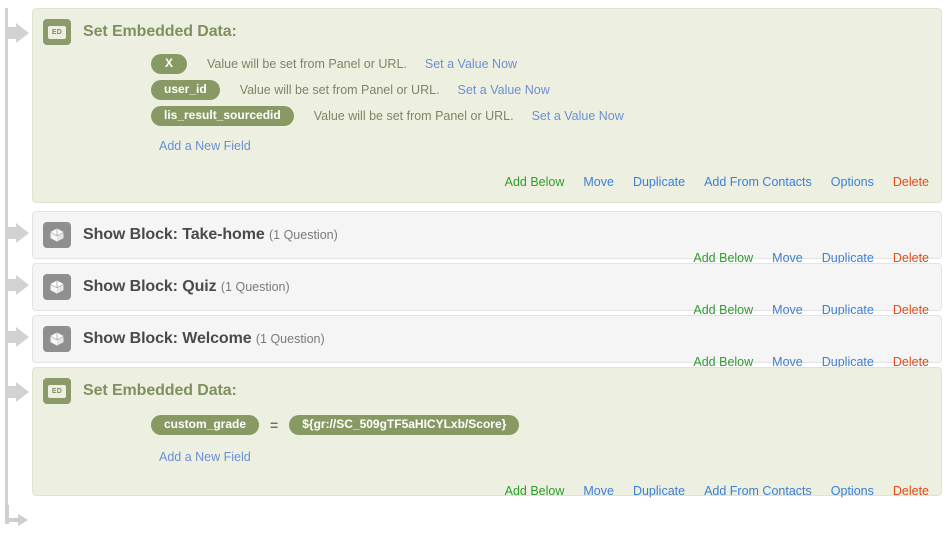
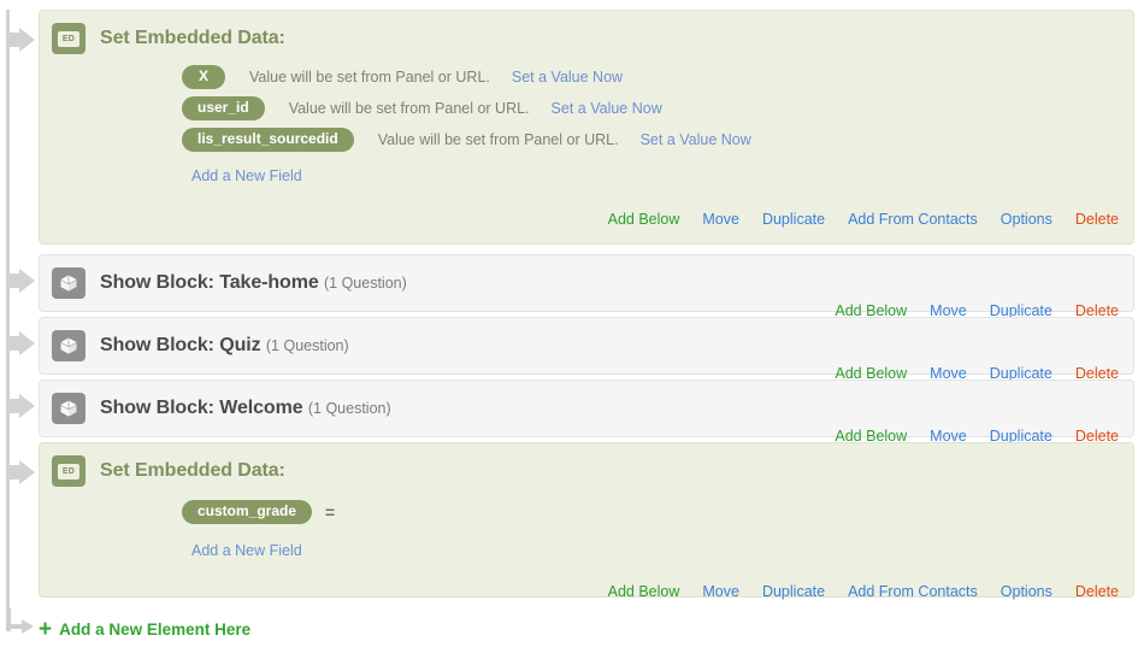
  Set Embedded Data:
  X
  Value will be set from Panel or URL.
  Set a Value Now
  user_id
  Value will be set from Panel or URL.
  Set a Value Now
  lis_result_sourcedid
  Value will be set from Panel or URL.
  Set a Value Now
  Add a New Field
  Add Below
  Move
  Duplicate
  Add From Contacts
  Options
  Delete
  Show Block: Take-home (1 Question)
  Add Below
  Move
  Duplicate
  Delete
  Show Block: Quiz (1 Question)
  Add Below
  Move
  Duplicate
  Delete
  Show Block: Welcome (1 Question)
  Add Below
  Move
  Duplicate
  Delete
  Set Embedded Data:
  custom_grade
  =
- ${gr://SC_509gTF5aHICYLxb/Score}
  Add a New Field
  Add Below
  Move
  Duplicate
  Add From Contacts
  Options
  Delete
+ +
+ Add a New Element Here
